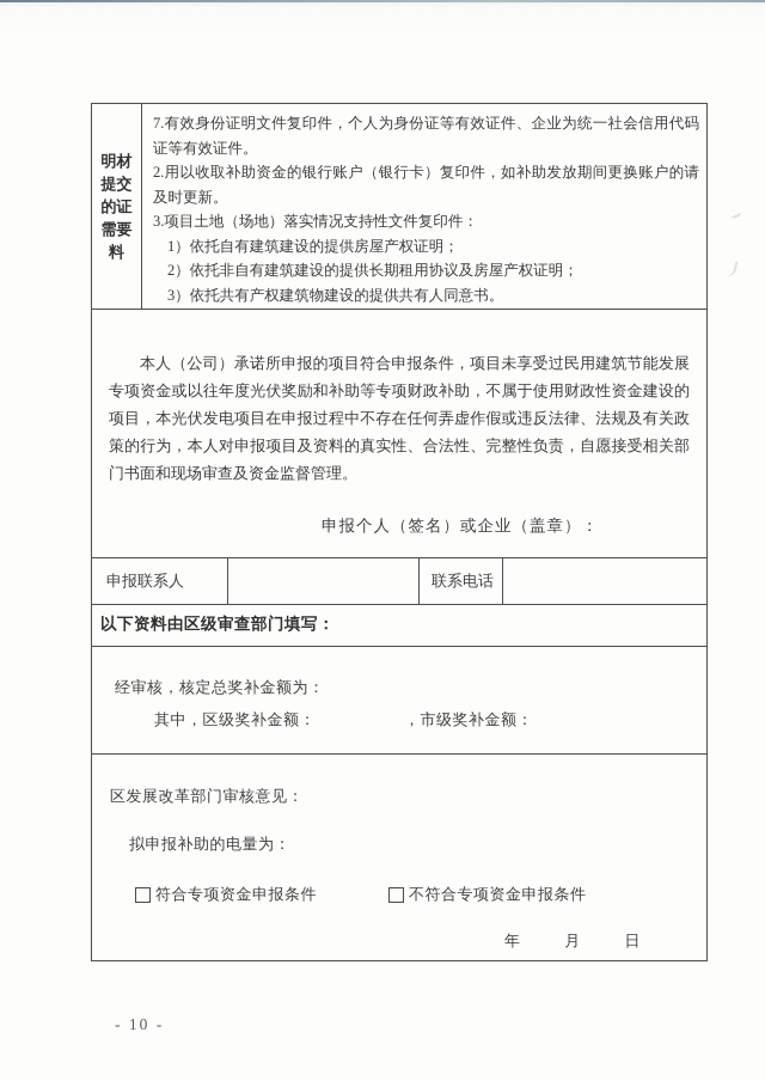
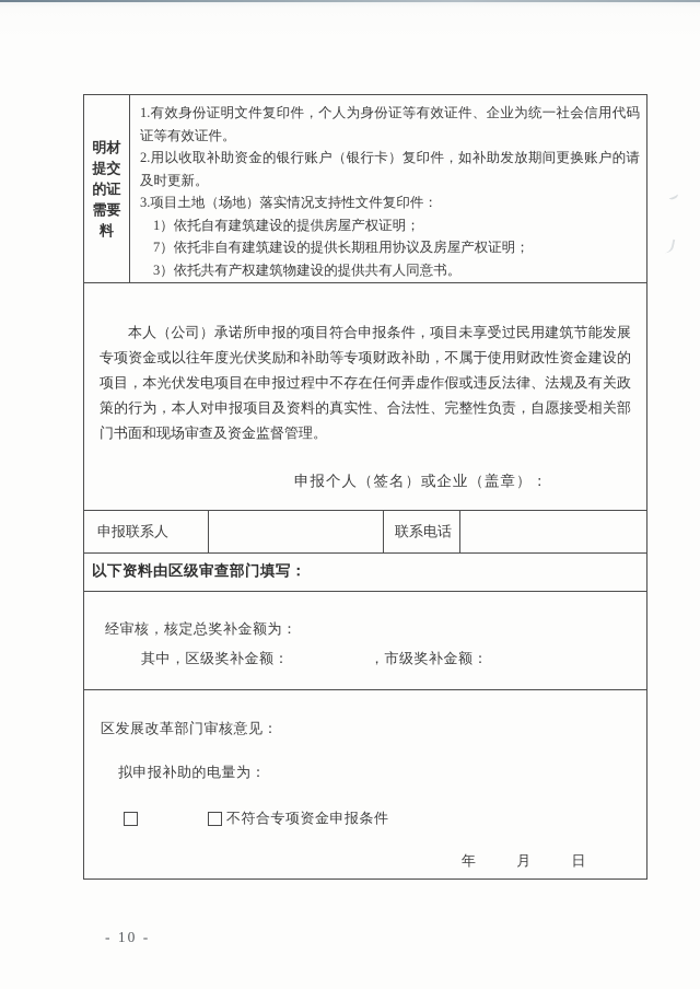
  明材
  提交
  的证
  需要
  料
- 7.有效身份证明文件复印件，个人为身份证等有效证件、企业为统一社会信用代码证等有效证件。
+ 1.有效身份证明文件复印件，个人为身份证等有效证件、企业为统一社会信用代码证等有效证件。
  2.用以收取补助资金的银行账户（银行卡）复印件，如补助发放期间更换账户的请及时更新。
  3.项目土地（场地）落实情况支持性文件复印件：
  1）依托自有建筑建设的提供房屋产权证明；
- 2）依托非自有建筑建设的提供长期租用协议及房屋产权证明；
+ 7）依托非自有建筑建设的提供长期租用协议及房屋产权证明；
  3）依托共有产权建筑物建设的提供共有人同意书。
  本人（公司）承诺所申报的项目符合申报条件，项目未享受过民用建筑节能发展专项资金或以往年度光伏奖励和补助等专项财政补助，不属于使用财政性资金建设的项目，本光伏发电项目在申报过程中不存在任何弄虚作假或违反法律、法规及有关政策的行为，本人对申报项目及资料的真实性、合法性、完整性负责，自愿接受相关部门书面和现场审查及资金监督管理。
  申报个人（签名）或企业（盖章）：
  申报联系人
  联系电话
  以下资料由区级审查部门填写：
  经审核，核定总奖补金额为：
  其中，区级奖补金额： ，市级奖补金额：
  区发展改革部门审核意见：
  拟申报补助的电量为：
- 符合专项资金申报条件
  不符合专项资金申报条件
  年 月 日
  - 10 -
